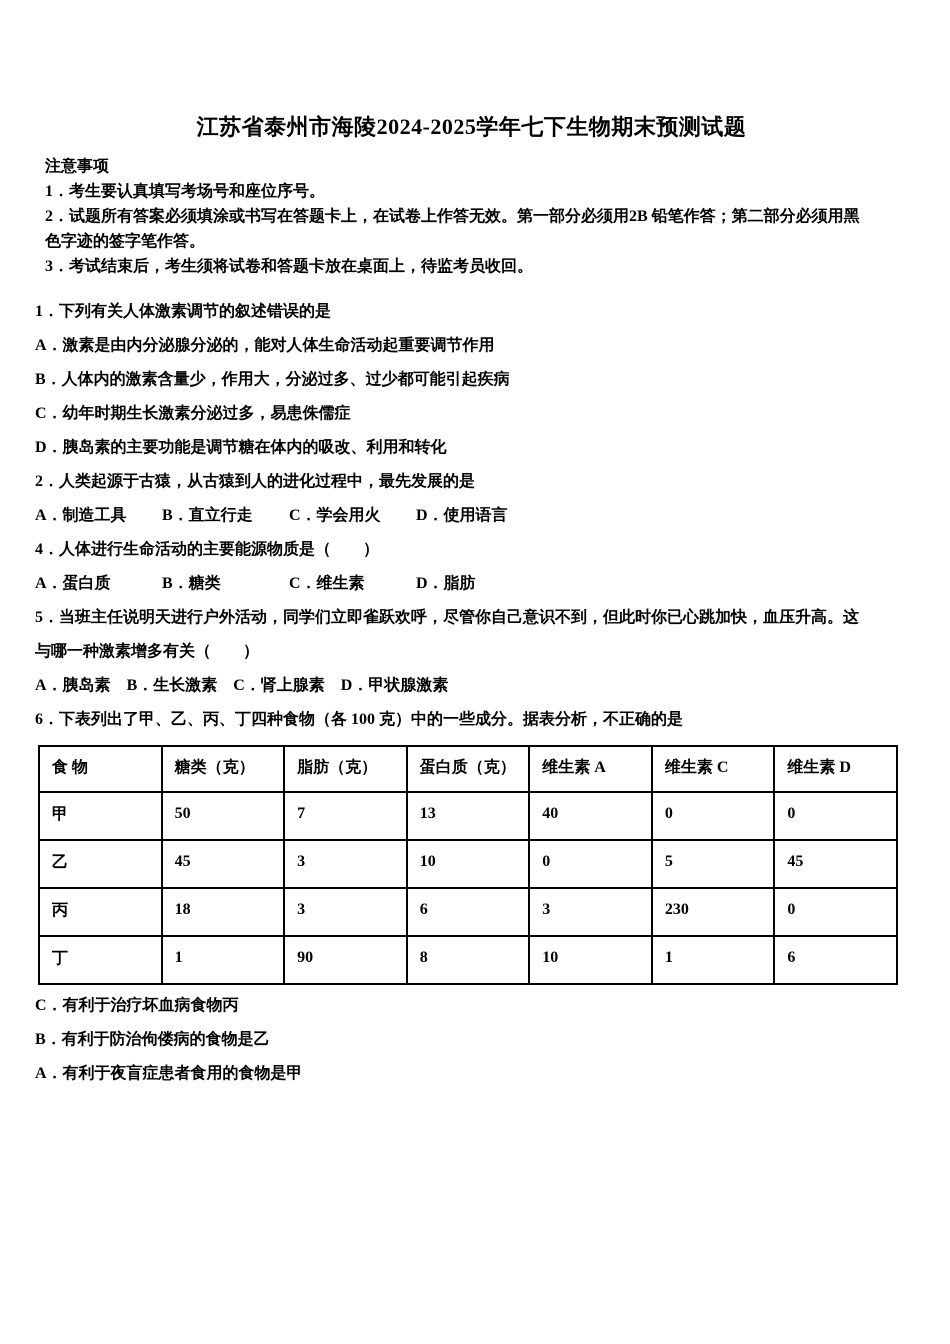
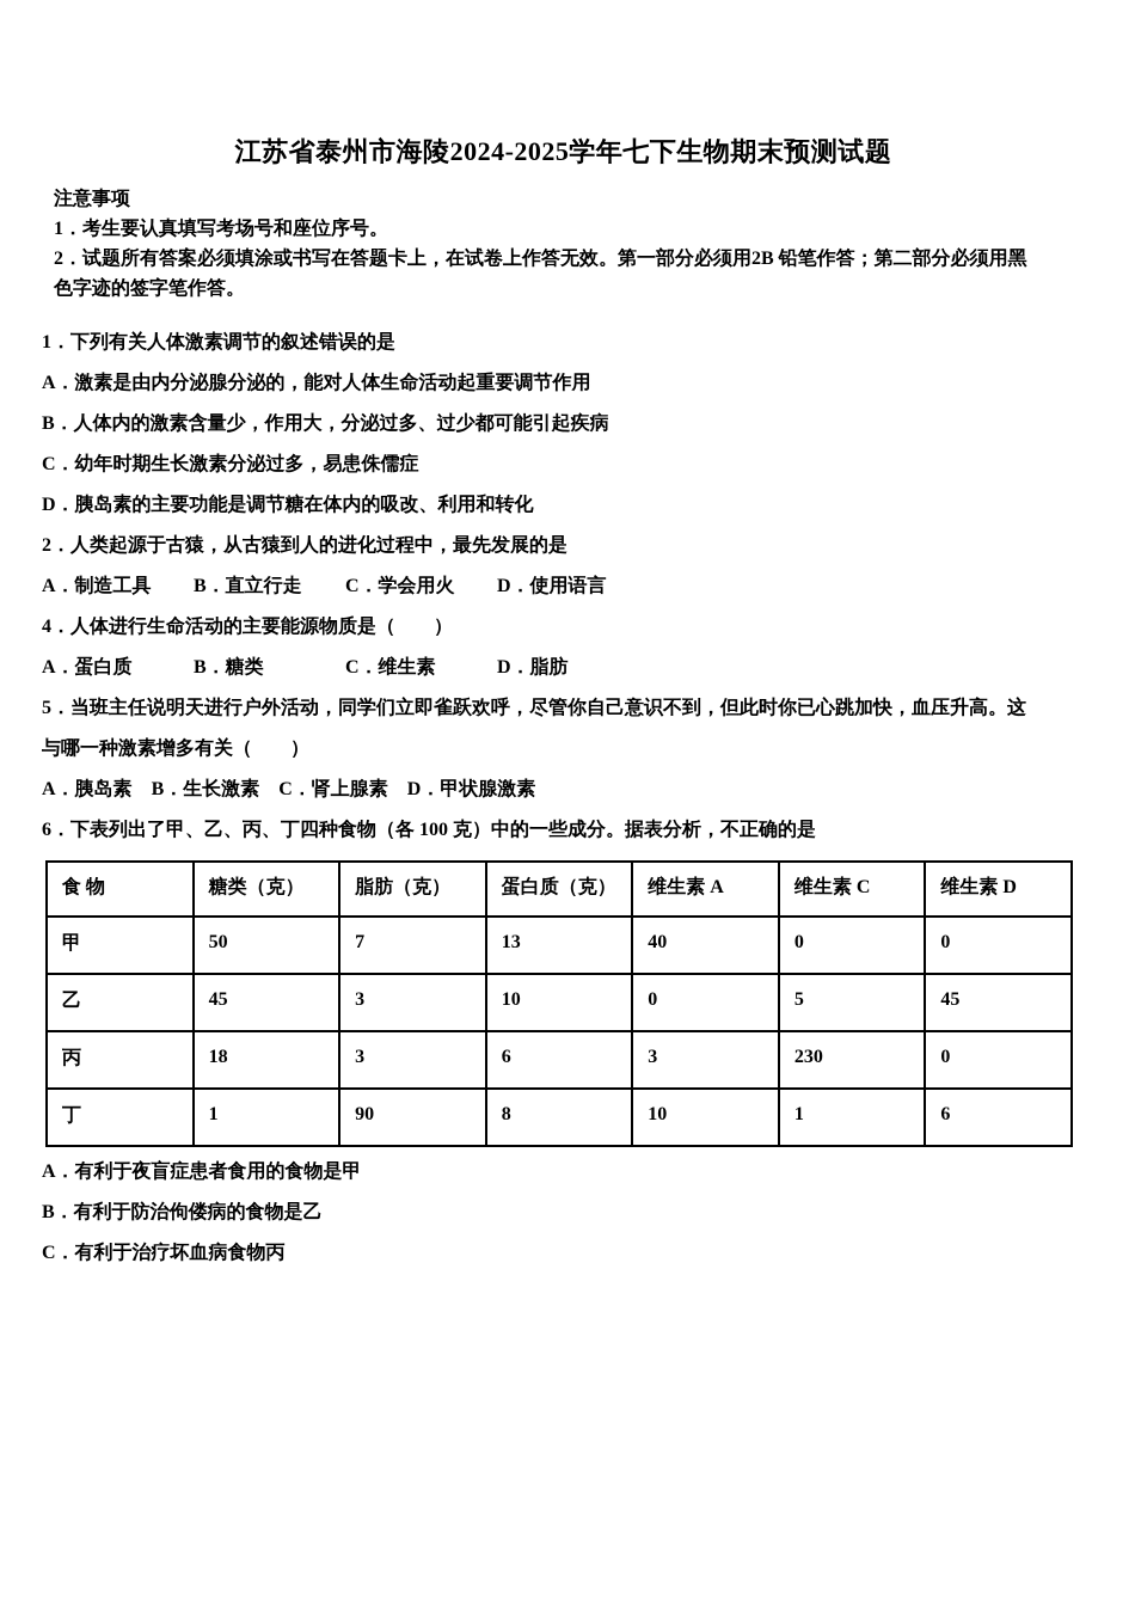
  江苏省泰州市海陵2024-2025学年七下生物期末预测试题
  注意事项
  1．考生要认真填写考场号和座位序号。
  2．试题所有答案必须填涂或书写在答题卡上，在试卷上作答无效。第一部分必须用2B 铅笔作答；第二部分必须用黑
  色字迹的签字笔作答。
- 3．考试结束后，考生须将试卷和答题卡放在桌面上，待监考员收回。
  1．下列有关人体激素调节的叙述错误的是
  A．激素是由内分泌腺分泌的，能对人体生命活动起重要调节作用
  B．人体内的激素含量少，作用大，分泌过多、过少都可能引起疾病
  C．幼年时期生长激素分泌过多，易患侏儒症
  D．胰岛素的主要功能是调节糖在体内的吸改、利用和转化
  2．人类起源于古猿，从古猿到人的进化过程中，最先发展的是
  A．制造工具 B．直立行走 C．学会用火 D．使用语言
  4．人体进行生命活动的主要能源物质是（ ）
  A．蛋白质 B．糖类 C．维生素 D．脂肪
  5．当班主任说明天进行户外活动，同学们立即雀跃欢呼，尽管你自己意识不到，但此时你已心跳加快，血压升高。这
  与哪一种激素增多有关（ ）
  A．胰岛素 B．生长激素 C．肾上腺素 D．甲状腺激素
  6．下表列出了甲、乙、丙、丁四种食物（各 100 克）中的一些成分。据表分析，不正确的是
  食 物	糖类（克）	脂肪（克）	蛋白质（克）	维生素 A	维生素 C	维生素 D
  甲	50	7	13	40	0	0
  乙	45	3	10	0	5	45
  丙	18	3	6	3	230	0
  丁	1	90	8	10	1	6
- C．有利于治疗坏血病食物丙
+ A．有利于夜盲症患者食用的食物是甲
  B．有利于防治佝偻病的食物是乙
- A．有利于夜盲症患者食用的食物是甲
+ C．有利于治疗坏血病食物丙
